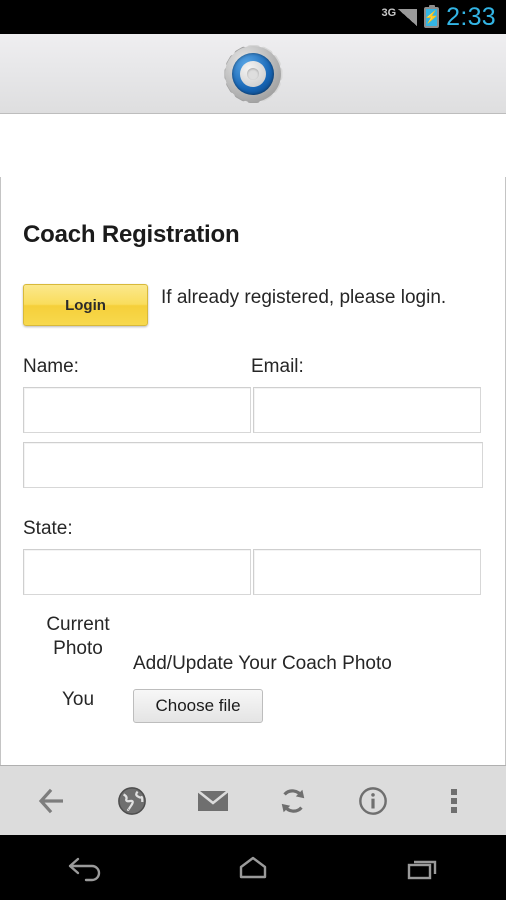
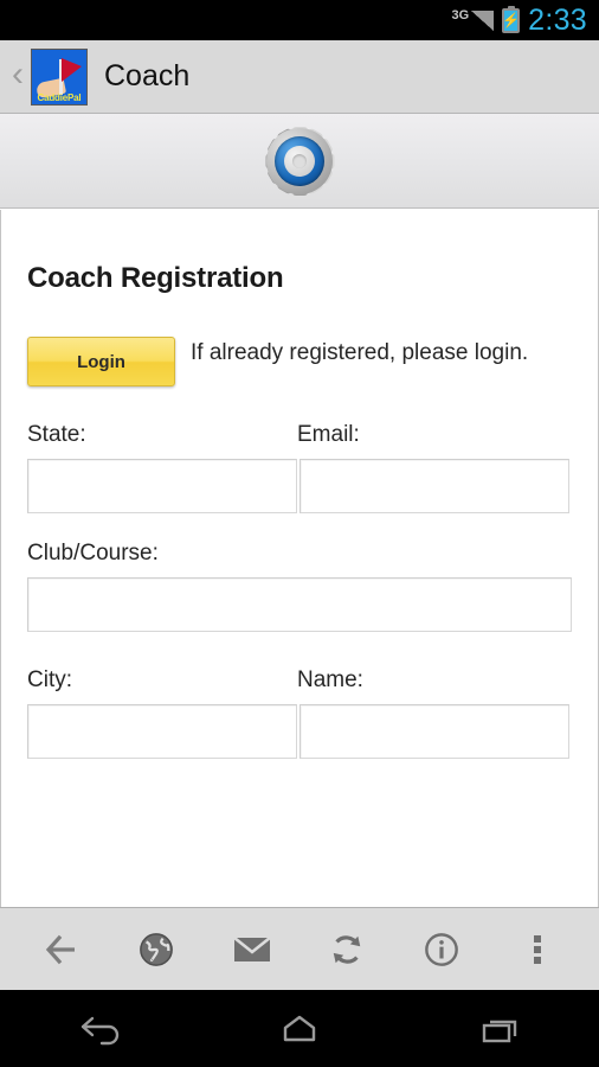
  3G
  ⚡
  2:33
+ ‹
+ CaddiePal
+ Coach
  Coach Registration
  Login
  If already registered, please login.
- Name:
+ State:
  Email:
+ Club/Course:
+ City:
- State:
+ Name:
- Current
- Photo
- You
- Add/Update Your Coach Photo
- Choose file
